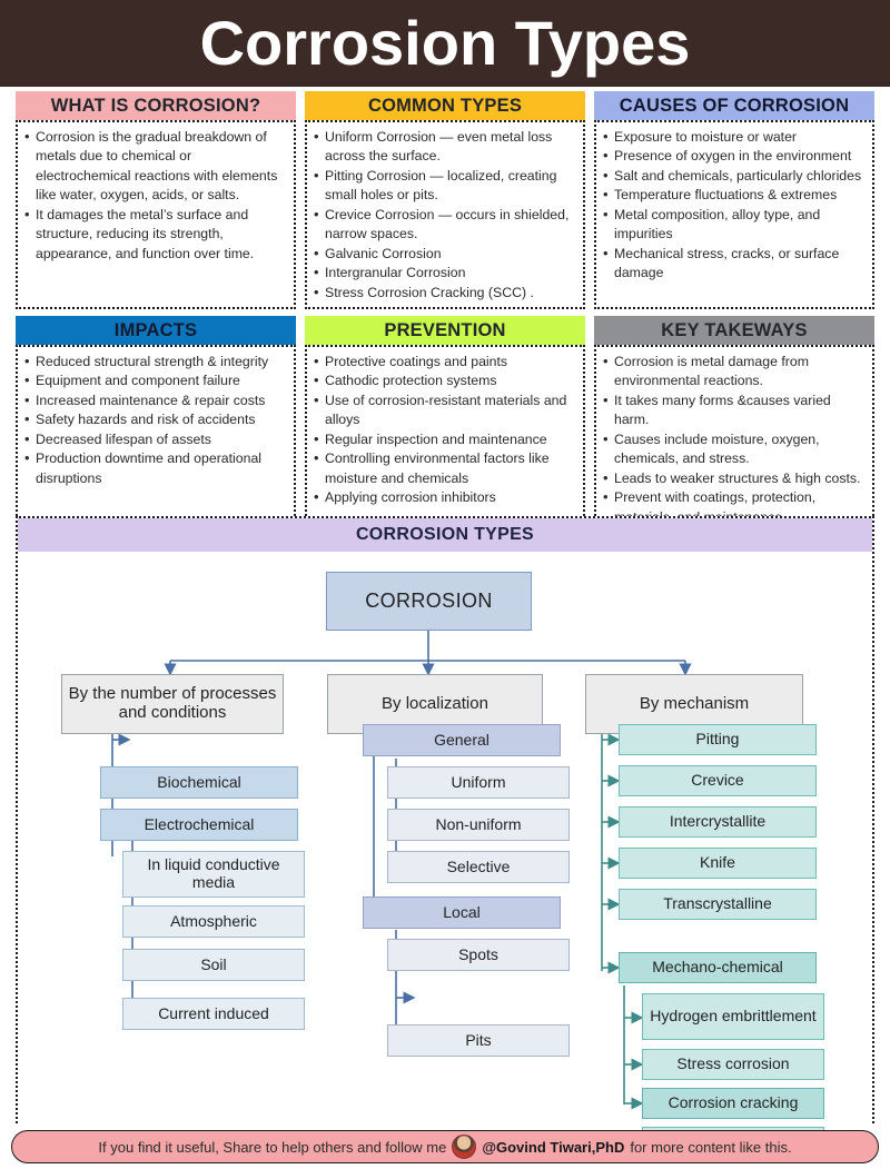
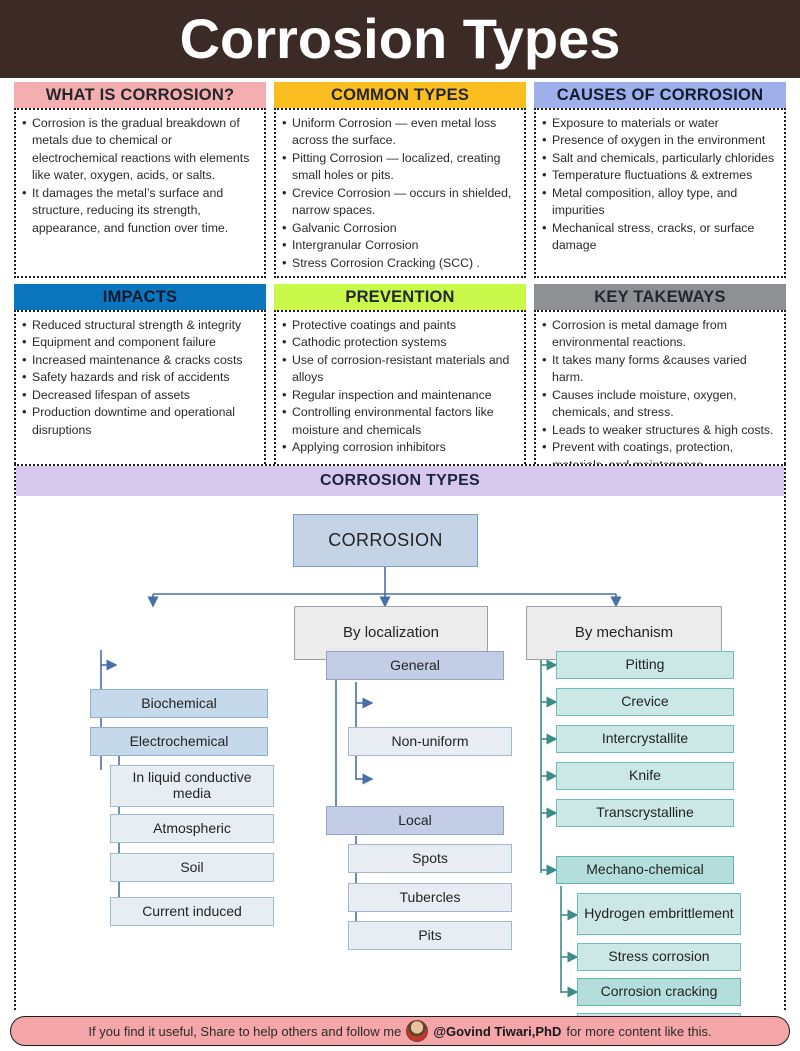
  Corrosion Types
  WHAT IS CORROSION?
  Corrosion is the gradual breakdown of metals due to chemical or electrochemical reactions with elements like water, oxygen, acids, or salts.
  It damages the metal’s surface and structure, reducing its strength, appearance, and function over time.
  COMMON TYPES
  Uniform Corrosion — even metal loss across the surface.
  Pitting Corrosion — localized, creating small holes or pits.
  Crevice Corrosion — occurs in shielded, narrow spaces.
  Galvanic Corrosion
  Intergranular Corrosion
  Stress Corrosion Cracking (SCC) .
  CAUSES OF CORROSION
- Exposure to moisture or water
+ Exposure to materials or water
  Presence of oxygen in the environment
  Salt and chemicals, particularly chlorides
  Temperature fluctuations & extremes
  Metal composition, alloy type, and impurities
  Mechanical stress, cracks, or surface damage
  IMPACTS
  Reduced structural strength & integrity
  Equipment and component failure
- Increased maintenance & repair costs
+ Increased maintenance & cracks costs
  Safety hazards and risk of accidents
  Decreased lifespan of assets
  Production downtime and operational disruptions
  PREVENTION
  Protective coatings and paints
  Cathodic protection systems
  Use of corrosion-resistant materials and alloys
  Regular inspection and maintenance
  Controlling environmental factors like moisture and chemicals
  Applying corrosion inhibitors
  KEY TAKEWAYS
  Corrosion is metal damage from environmental reactions.
  It takes many forms &causes varied harm.
  Causes include moisture, oxygen, chemicals, and stress.
  Leads to weaker structures & high costs.
  CORROSION TYPES
  CORROSION
- By the number of processes and conditions
  By localization
  By mechanism
  Biochemical
  Electrochemical
  In liquid conductive media
  Atmospheric
  Soil
  Current induced
  General
- Uniform
  Non-uniform
- Selective
  Local
  Spots
+ Tubercles
  Pits
  Pitting
  Crevice
  Intercrystallite
  Knife
  Transcrystalline
  Mechano-chemical
  Hydrogen embrittlement
  Stress corrosion
  Corrosion cracking
  If you find it useful, Share to help others and follow me
  @Govind Tiwari,PhD
  for more content like this.
